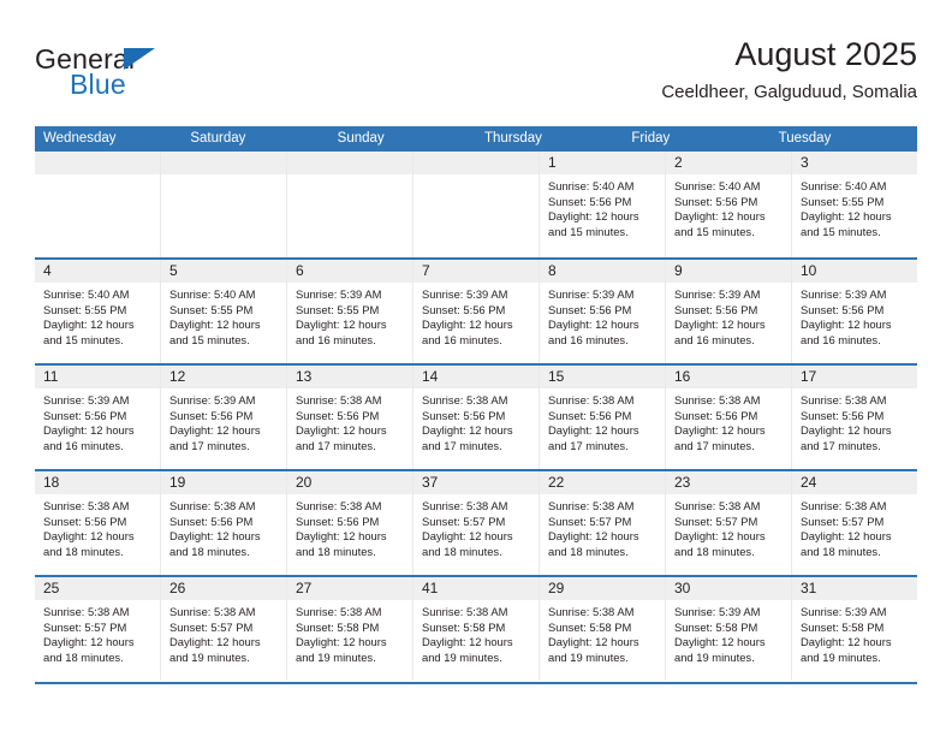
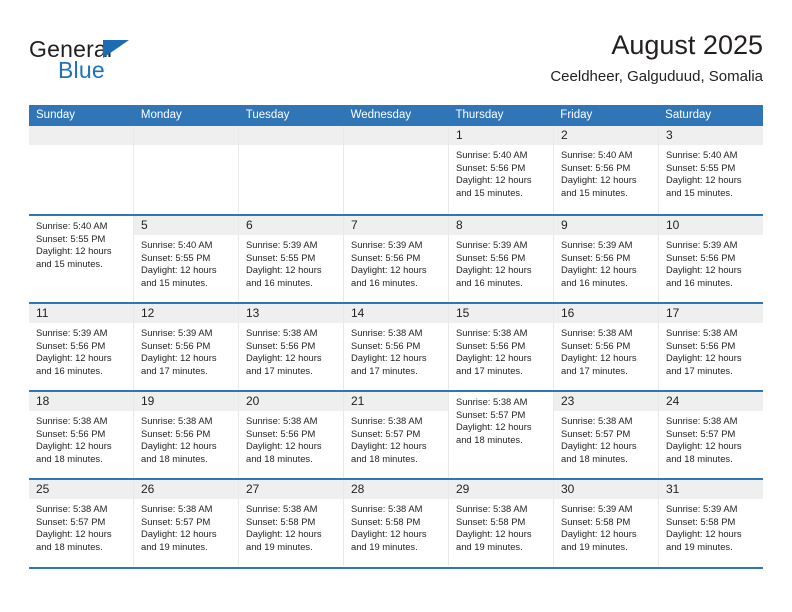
  General
  Blue
  August 2025
  Ceeldheer, Galguduud, Somalia
- Wednesday
+ Sunday
+ Monday
- Saturday
+ Tuesday
- Sunday
+ Wednesday
  Thursday
  Friday
- Tuesday
+ Saturday
  1
  Sunrise: 5:40 AM
  Sunset: 5:56 PM
  Daylight: 12 hours
  and 15 minutes.
  2
  Sunrise: 5:40 AM
  Sunset: 5:56 PM
  Daylight: 12 hours
  and 15 minutes.
  3
  Sunrise: 5:40 AM
  Sunset: 5:55 PM
  Daylight: 12 hours
  and 15 minutes.
- 4
  Sunrise: 5:40 AM
  Sunset: 5:55 PM
  Daylight: 12 hours
  and 15 minutes.
  5
  Sunrise: 5:40 AM
  Sunset: 5:55 PM
  Daylight: 12 hours
  and 15 minutes.
  6
  Sunrise: 5:39 AM
  Sunset: 5:55 PM
  Daylight: 12 hours
  and 16 minutes.
  7
  Sunrise: 5:39 AM
  Sunset: 5:56 PM
  Daylight: 12 hours
  and 16 minutes.
  8
  Sunrise: 5:39 AM
  Sunset: 5:56 PM
  Daylight: 12 hours
  and 16 minutes.
  9
  Sunrise: 5:39 AM
  Sunset: 5:56 PM
  Daylight: 12 hours
  and 16 minutes.
  10
  Sunrise: 5:39 AM
  Sunset: 5:56 PM
  Daylight: 12 hours
  and 16 minutes.
  11
  Sunrise: 5:39 AM
  Sunset: 5:56 PM
  Daylight: 12 hours
  and 16 minutes.
  12
  Sunrise: 5:39 AM
  Sunset: 5:56 PM
  Daylight: 12 hours
  and 17 minutes.
  13
  Sunrise: 5:38 AM
  Sunset: 5:56 PM
  Daylight: 12 hours
  and 17 minutes.
  14
  Sunrise: 5:38 AM
  Sunset: 5:56 PM
  Daylight: 12 hours
  and 17 minutes.
  15
  Sunrise: 5:38 AM
  Sunset: 5:56 PM
  Daylight: 12 hours
  and 17 minutes.
  16
  Sunrise: 5:38 AM
  Sunset: 5:56 PM
  Daylight: 12 hours
  and 17 minutes.
  17
  Sunrise: 5:38 AM
  Sunset: 5:56 PM
  Daylight: 12 hours
  and 17 minutes.
  18
  Sunrise: 5:38 AM
  Sunset: 5:56 PM
  Daylight: 12 hours
  and 18 minutes.
  19
  Sunrise: 5:38 AM
  Sunset: 5:56 PM
  Daylight: 12 hours
  and 18 minutes.
  20
  Sunrise: 5:38 AM
  Sunset: 5:56 PM
  Daylight: 12 hours
  and 18 minutes.
- 37
+ 21
  Sunrise: 5:38 AM
  Sunset: 5:57 PM
  Daylight: 12 hours
  and 18 minutes.
- 22
  Sunrise: 5:38 AM
  Sunset: 5:57 PM
  Daylight: 12 hours
  and 18 minutes.
  23
  Sunrise: 5:38 AM
  Sunset: 5:57 PM
  Daylight: 12 hours
  and 18 minutes.
  24
  Sunrise: 5:38 AM
  Sunset: 5:57 PM
  Daylight: 12 hours
  and 18 minutes.
  25
  Sunrise: 5:38 AM
  Sunset: 5:57 PM
  Daylight: 12 hours
  and 18 minutes.
  26
  Sunrise: 5:38 AM
  Sunset: 5:57 PM
  Daylight: 12 hours
  and 19 minutes.
  27
  Sunrise: 5:38 AM
  Sunset: 5:58 PM
  Daylight: 12 hours
  and 19 minutes.
- 41
+ 28
  Sunrise: 5:38 AM
  Sunset: 5:58 PM
  Daylight: 12 hours
  and 19 minutes.
  29
  Sunrise: 5:38 AM
  Sunset: 5:58 PM
  Daylight: 12 hours
  and 19 minutes.
  30
  Sunrise: 5:39 AM
  Sunset: 5:58 PM
  Daylight: 12 hours
  and 19 minutes.
  31
  Sunrise: 5:39 AM
  Sunset: 5:58 PM
  Daylight: 12 hours
  and 19 minutes.
